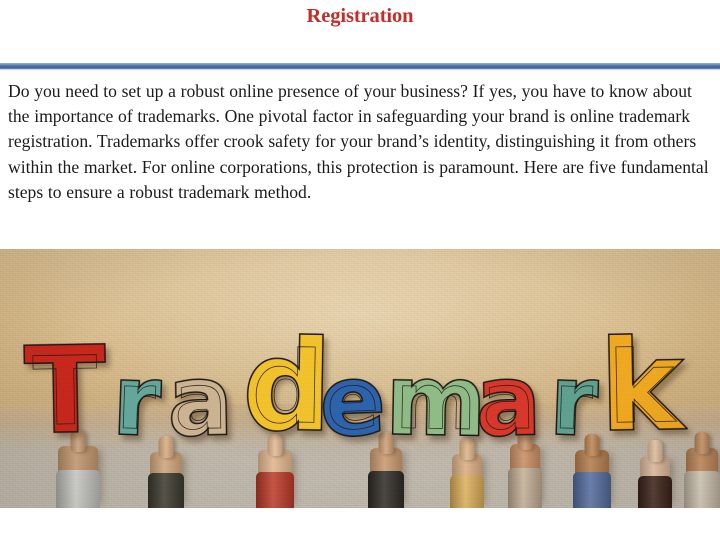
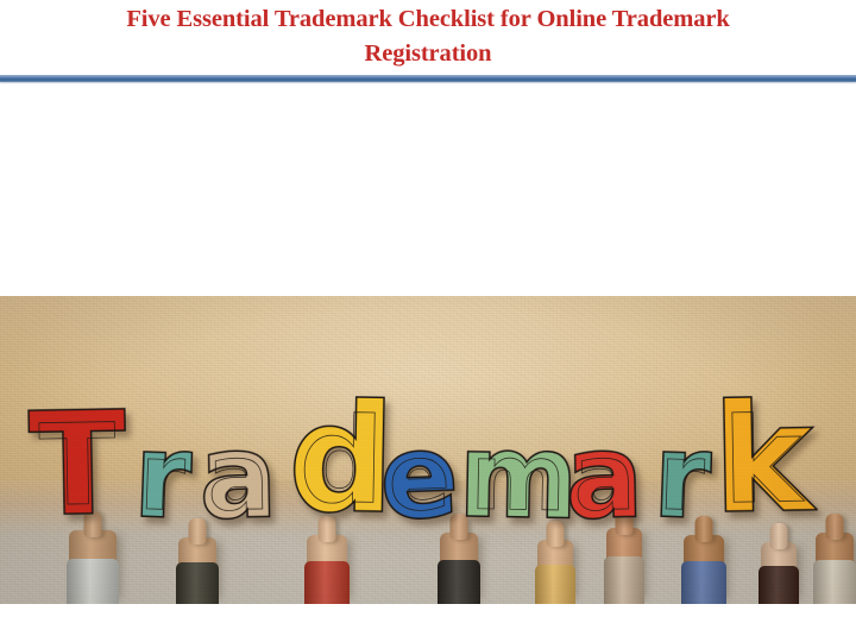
+ Five Essential Trademark Checklist for Online Trademark
  Registration
- Do you need to set up a robust online presence of your business? If yes, you have to know about the importance of trademarks. One pivotal factor in safeguarding your brand is online trademark registration. Trademarks offer crook safety for your brand’s identity, distinguishing it from others within the market. For online corporations, this protection is paramount. Here are five fundamental steps to ensure a robust trademark method.
